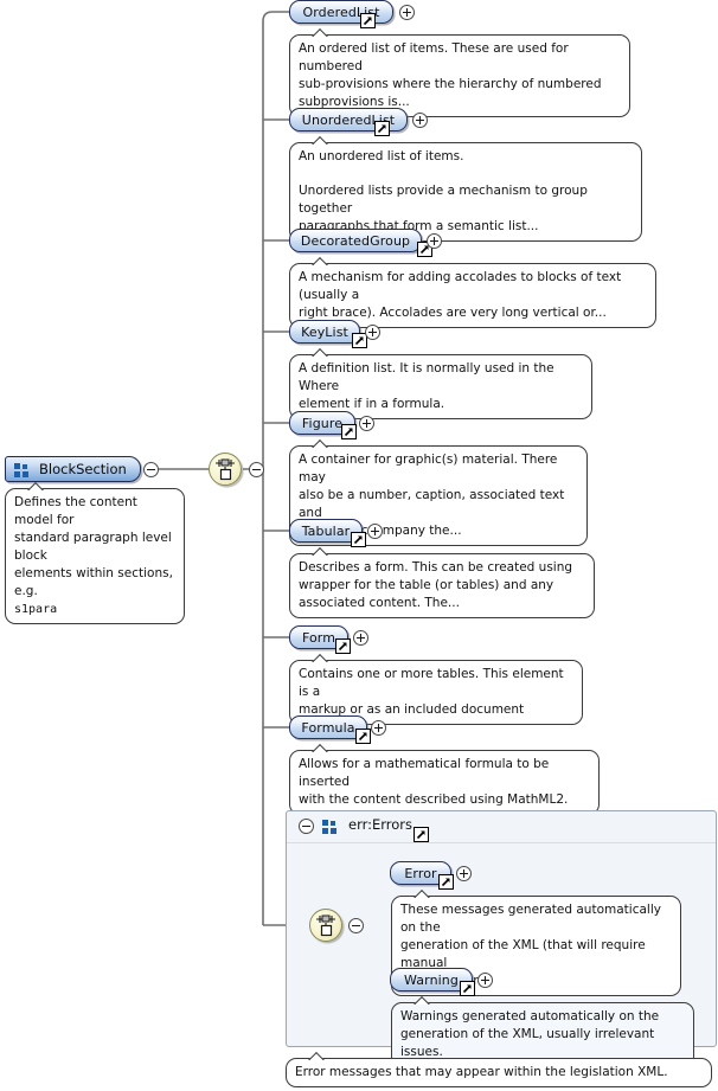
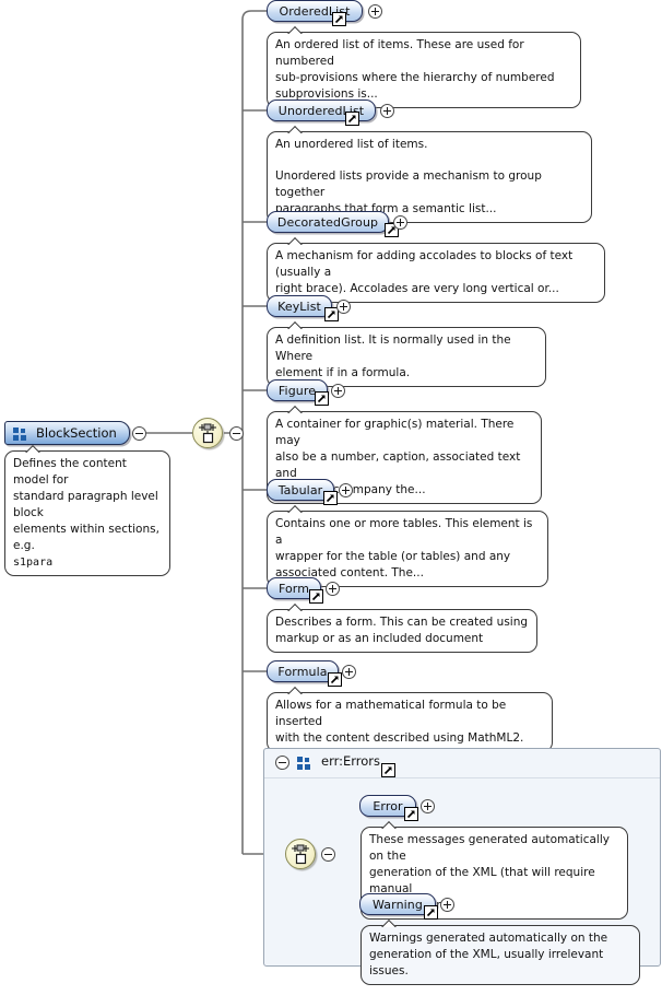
  BlockSection
  Defines the content model for
  standard paragraph level block
  elements within sections, e.g.
  s1para
  Orderedt
  An ordered list of items. These are used for numbered
  sub-provisions where the hierarchy of numbered
  subprovisions is...
  Unorderedt
  An unordered list of items.
  Unordered lists provide a mechanism to group together
  paragraphs that form a semantic list...
  DecoratedGroup
  A mechanism for adding accolades to blocks of text (usually a
  right brace). Accolades are very long vertical or...
  KeyList
  A definition list. It is normally used in the Where
  element if in a formula.
  Figure
  A container for graphic(s) material. There may
  also be a number, caption, associated text and
  Tabular
- Describes a form. This can be created using
+ Contains one or more tables. This element is a
  wrapper for the table (or tables) and any
  associated content. The...
  Form
- Contains one or more tables. This element is a
+ Describes a form. This can be created using
  markup or as an included document
  Formula
  Allows for a mathematical formula to be inserted
  with the content described using MathML2.
  err:Errors
  Error
  These messages generated automatically on the
  generation of the XML (that will require manual
  Warning
  Warnings generated automatically on the
  generation of the XML, usually irrelevant issues.
- Error messages that may appear within the legislation XML.
